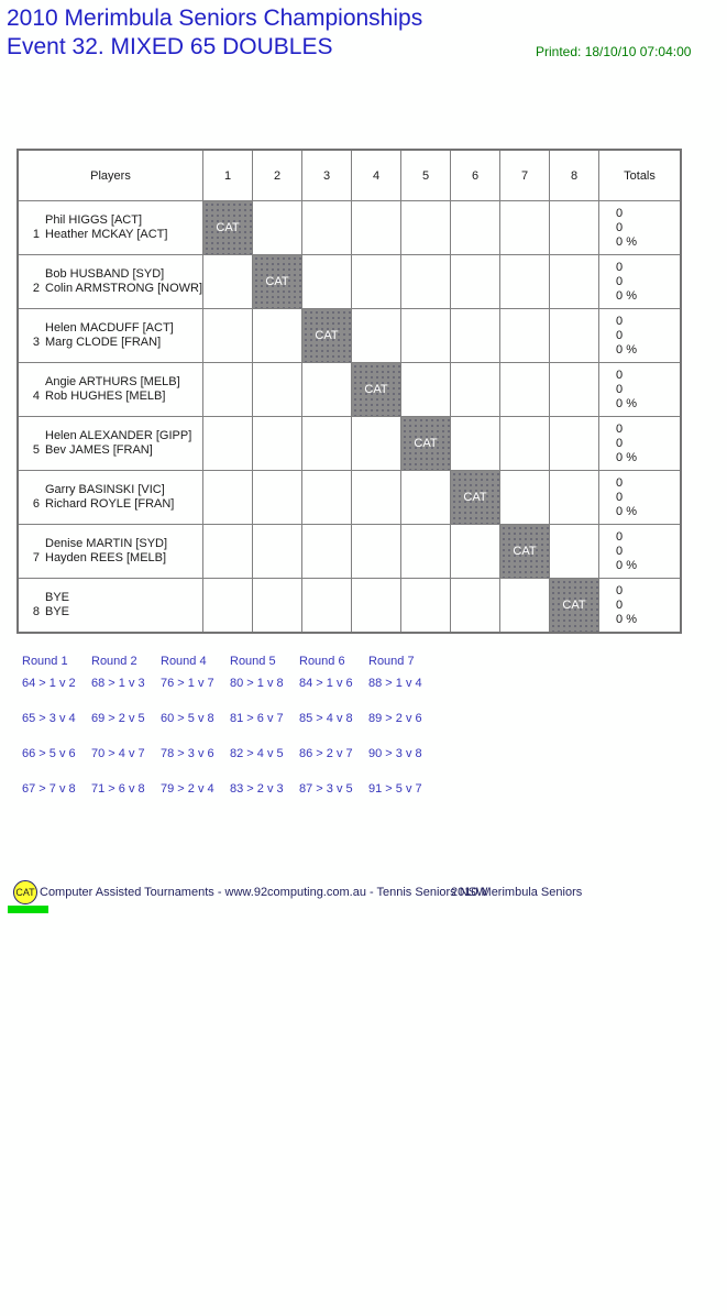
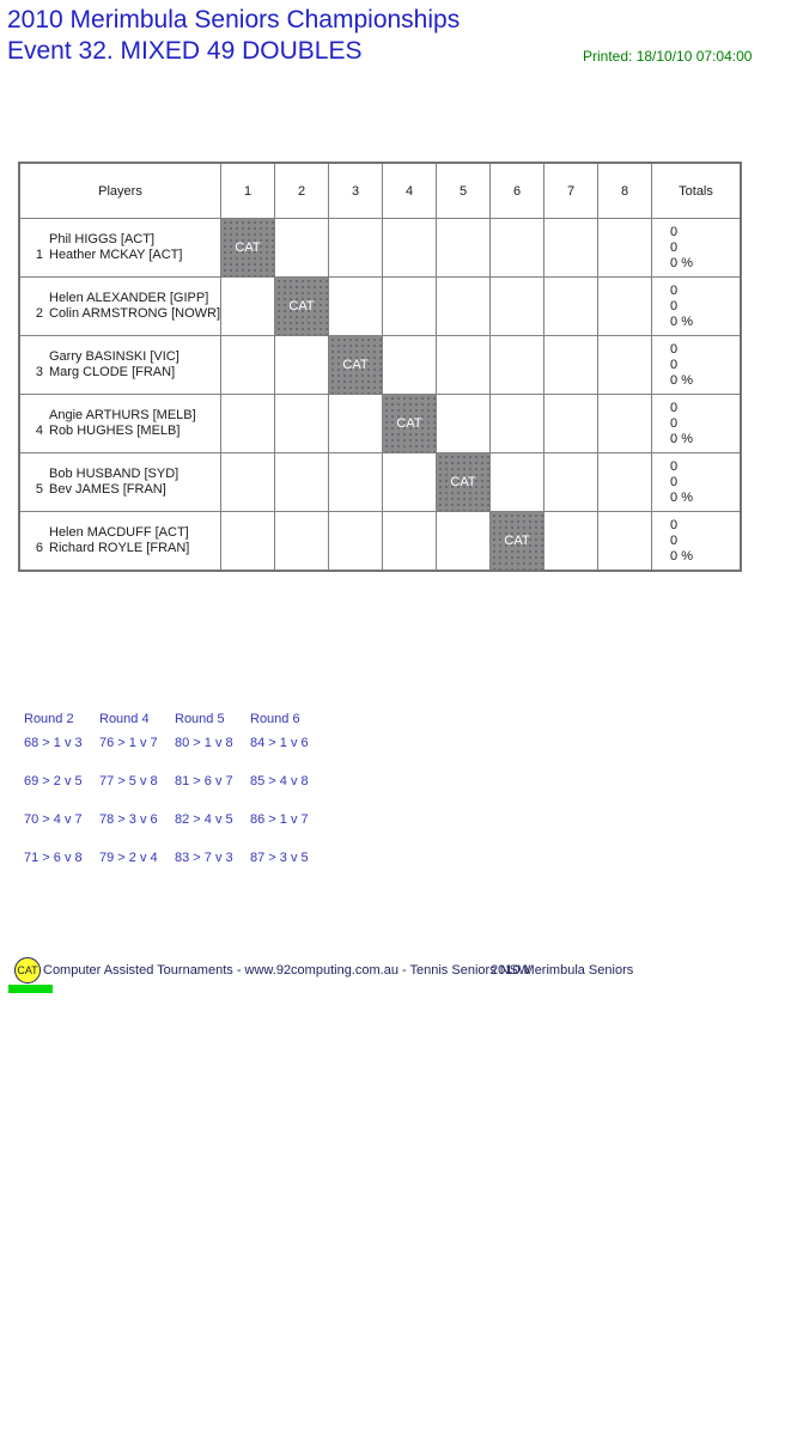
  2010 Merimbula Seniors Championships
- Event 32. MIXED 65 DOUBLES
+ Event 32. MIXED 49 DOUBLES
  Printed: 18/10/10 07:04:00
  Players	1	2	3	4	5	6	7	8	Totals
  1Phil HIGGS [ACT]Heather MCKAY [ACT]	CAT								000 %
- 2Bob HUSBAND [SYD]Colin ARMSTRONG [NOWR]		CAT							000 %
+ 2Helen ALEXANDER [GIPP]Colin ARMSTRONG [NOWR]		CAT							000 %
- 3Helen MACDUFF [ACT]Marg CLODE [FRAN]			CAT						000 %
+ 3Garry BASINSKI [VIC]Marg CLODE [FRAN]			CAT						000 %
  4Angie ARTHURS [MELB]Rob HUGHES [MELB]				CAT					000 %
- 5Helen ALEXANDER [GIPP]Bev JAMES [FRAN]					CAT				000 %
+ 5Bob HUSBAND [SYD]Bev JAMES [FRAN]					CAT				000 %
- 6Garry BASINSKI [VIC]Richard ROYLE [FRAN]						CAT			000 %
+ 6Helen MACDUFF [ACT]Richard ROYLE [FRAN]						CAT			000 %
- 7Denise MARTIN [SYD]Hayden REES [MELB]							CAT		000 %
- 8BYEBYE								CAT	000 %
- Round 1
- 64 > 1 v 2
- 65 > 3 v 4
- 66 > 5 v 6
- 67 > 7 v 8
  Round 2
  68 > 1 v 3
  69 > 2 v 5
  70 > 4 v 7
  71 > 6 v 8
  Round 4
  76 > 1 v 7
- 60 > 5 v 8
+ 77 > 5 v 8
  78 > 3 v 6
  79 > 2 v 4
  Round 5
  80 > 1 v 8
  81 > 6 v 7
  82 > 4 v 5
- 83 > 2 v 3
+ 83 > 7 v 3
  Round 6
  84 > 1 v 6
  85 > 4 v 8
- 86 > 2 v 7
+ 86 > 1 v 7
  87 > 3 v 5
- Round 7
- 88 > 1 v 4
- 89 > 2 v 6
- 90 > 3 v 8
- 91 > 5 v 7
  CAT
  Computer Assisted Tournaments - www.92computing.com.au - Tennis Seniors NSW
  2010 Merimbula Seniors
